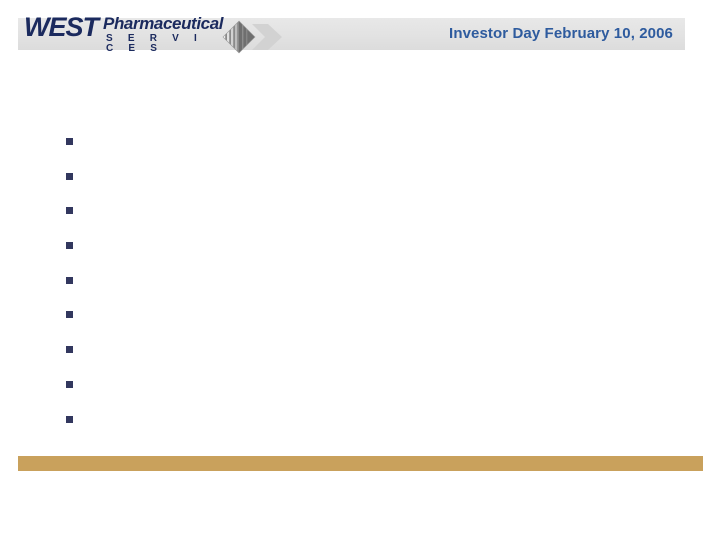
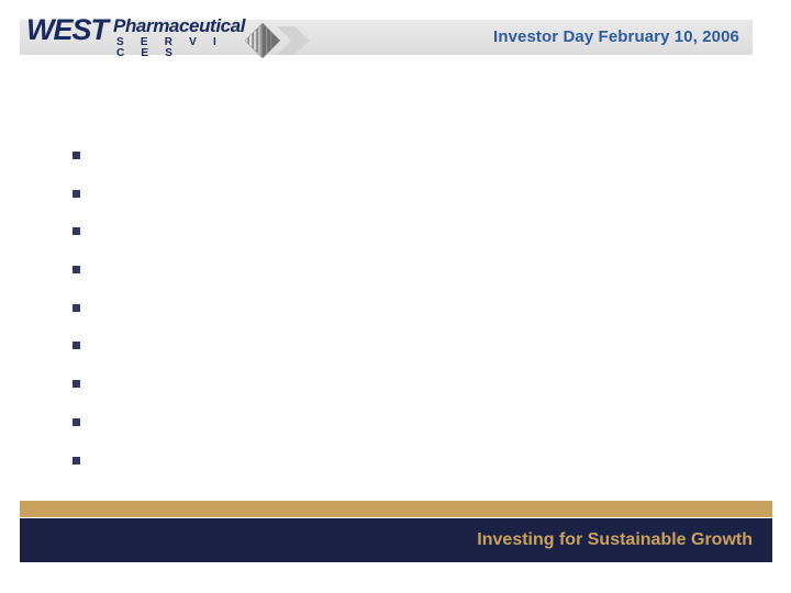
  Investor Day February 10, 2006
  WEST
  Pharmaceutical
  S E R V I C E S
+ Investing for Sustainable Growth
